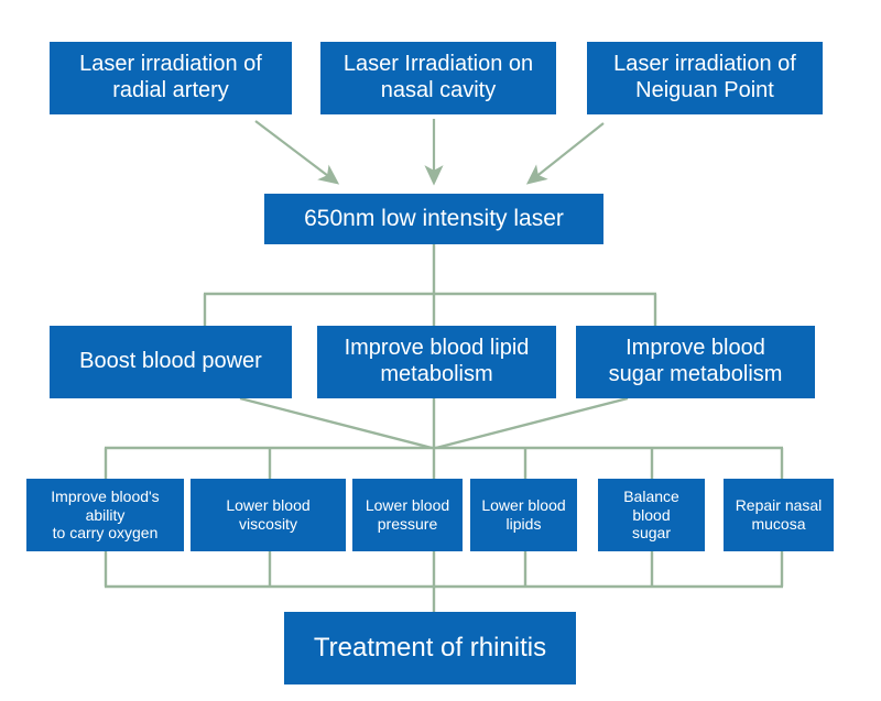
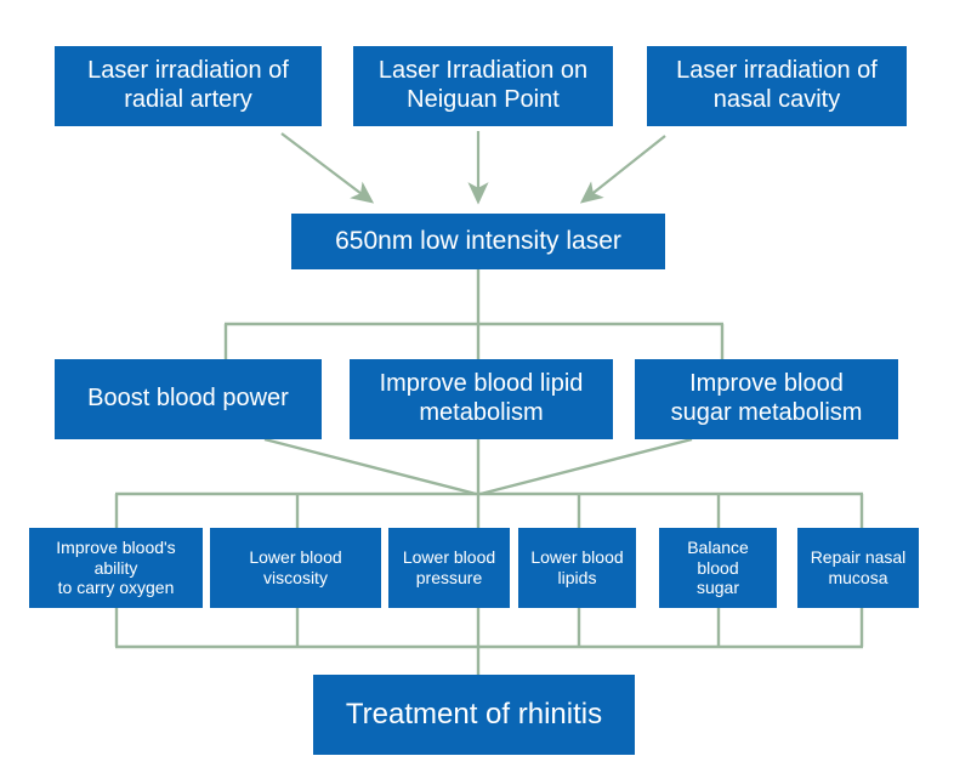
  Laser irradiation of
  radial artery
  Laser Irradiation on
- nasal cavity
+ Neiguan Point
  Laser irradiation of
- Neiguan Point
+ nasal cavity
  650nm low intensity laser
  Boost blood power
  Improve blood lipid
  metabolism
  Improve blood
  sugar metabolism
  Improve blood's ability
  to carry oxygen
  Lower blood viscosity
  Lower blood
  pressure
  Lower blood
  lipids
  Balance blood
  sugar
  Repair nasal
  mucosa
  Treatment of rhinitis
